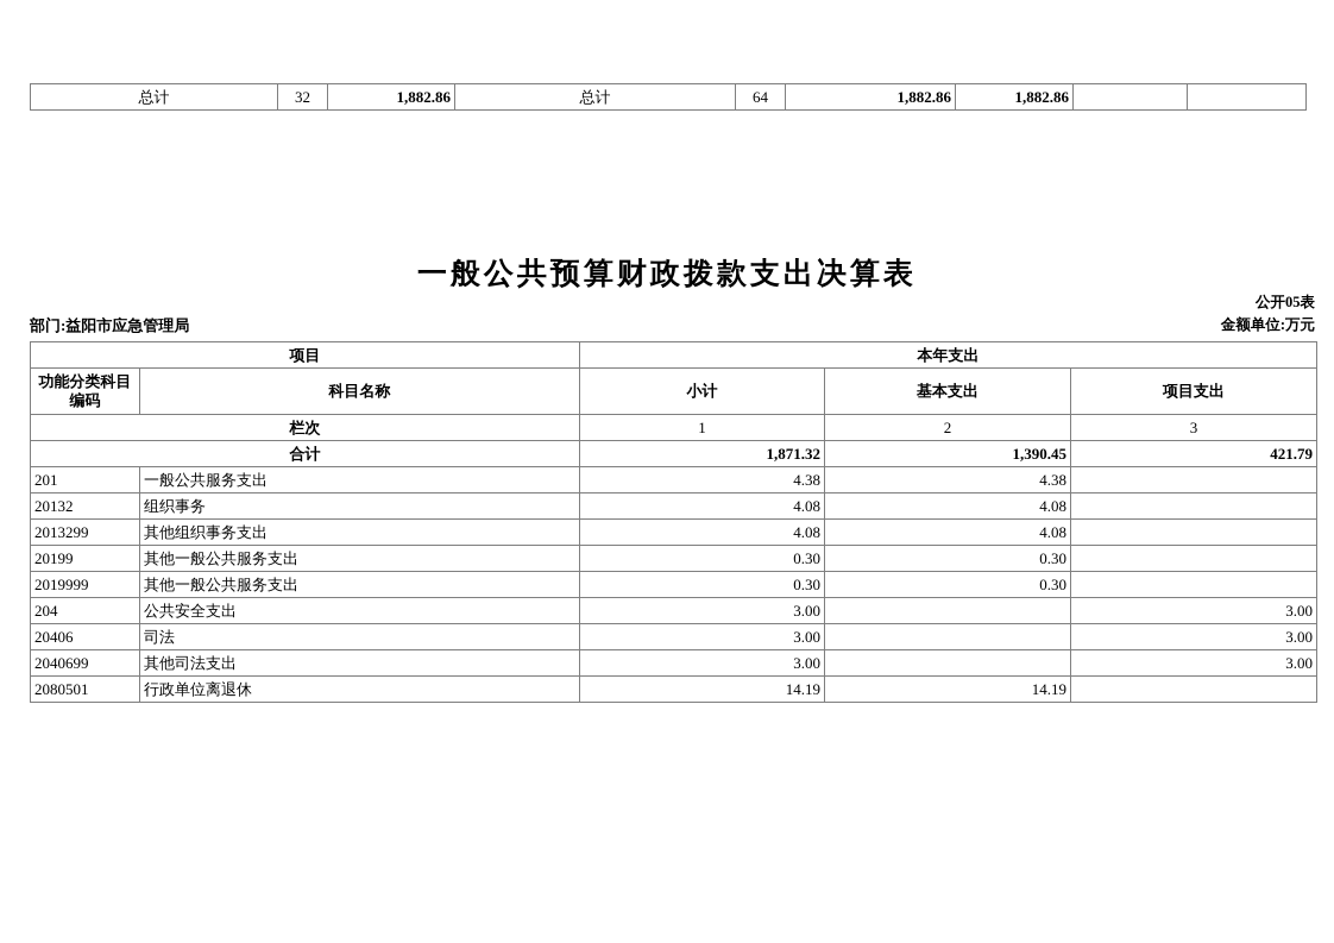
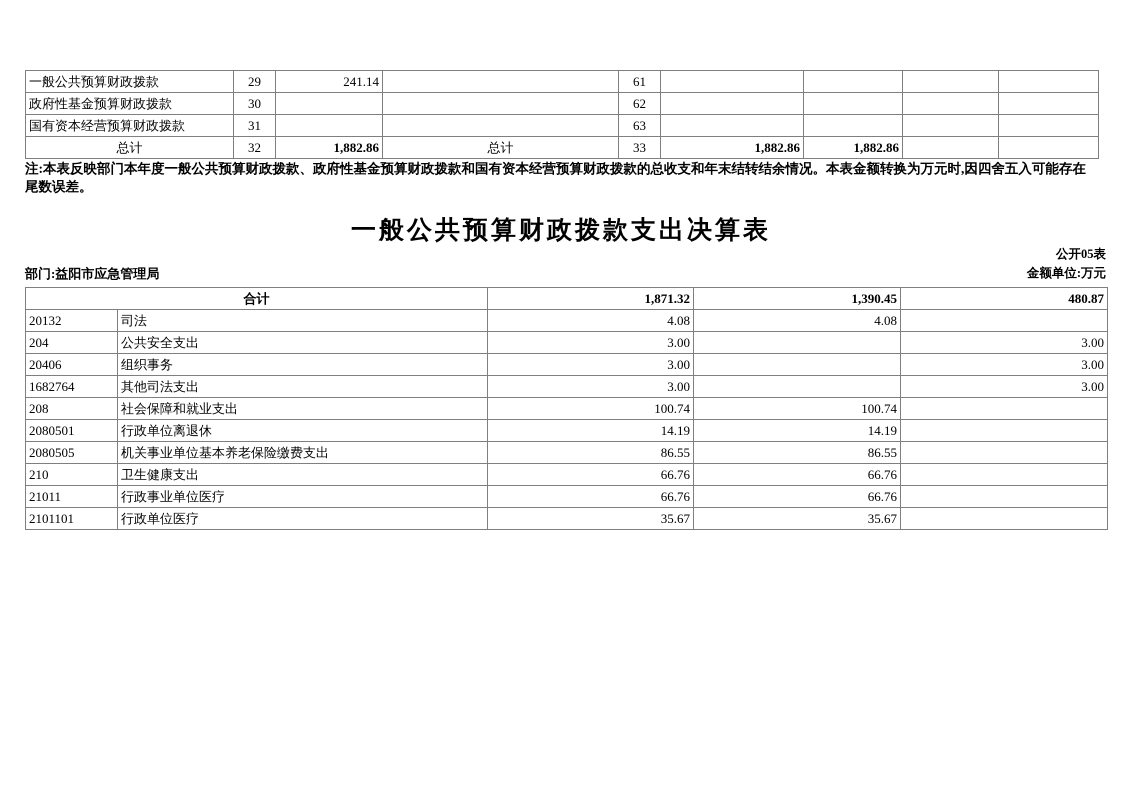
+ 一般公共预算财政拨款	29	241.14		61
+ 政府性基金预算财政拨款	30			62
+ 国有资本经营预算财政拨款	31			63
- 总计	32	1,882.86	总计	64	1,882.86	1,882.86
+ 总计	32	1,882.86	总计	33	1,882.86	1,882.86
+ 注:本表反映部门本年度一般公共预算财政拨款、政府性基金预算财政拨款和国有资本经营预算财政拨款的总收支和年末结转结余情况。本表金额转换为万元时,因四舍五入可能存在尾数误差。
  一般公共预算财政拨款支出决算表
  公开05表
  部门:益阳市应急管理局
  金额单位:万元
- 项目	本年支出
- 功能分类科目编码	科目名称	小计	基本支出	项目支出
- 栏次	1	2	3
- 合计	1,871.32	1,390.45	421.79
+ 合计	1,871.32	1,390.45	480.87
- 201	一般公共服务支出	4.38	4.38
- 20132	组织事务	4.08	4.08
+ 20132	司法	4.08	4.08
- 2013299	其他组织事务支出	4.08	4.08
- 20199	其他一般公共服务支出	0.30	0.30
- 2019999	其他一般公共服务支出	0.30	0.30
  204	公共安全支出	3.00		3.00
- 20406	司法	3.00		3.00
+ 20406	组织事务	3.00		3.00
- 2040699	其他司法支出	3.00		3.00
+ 1682764	其他司法支出	3.00		3.00
+ 208	社会保障和就业支出	100.74	100.74
  2080501	行政单位离退休	14.19	14.19
+ 2080505	机关事业单位基本养老保险缴费支出	86.55	86.55
+ 210	卫生健康支出	66.76	66.76
+ 21011	行政事业单位医疗	66.76	66.76
+ 2101101	行政单位医疗	35.67	35.67
